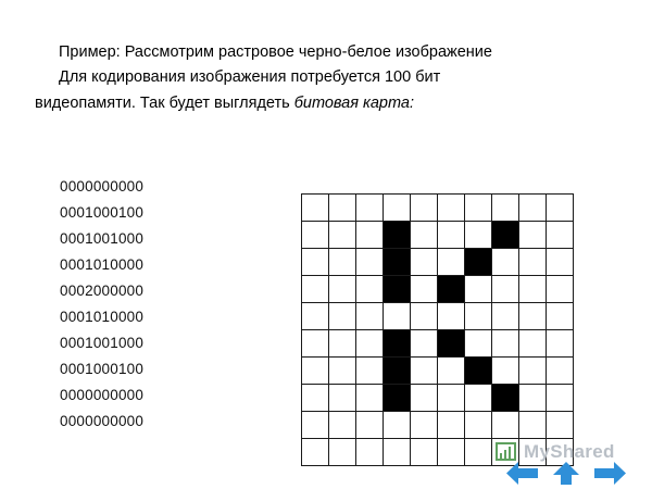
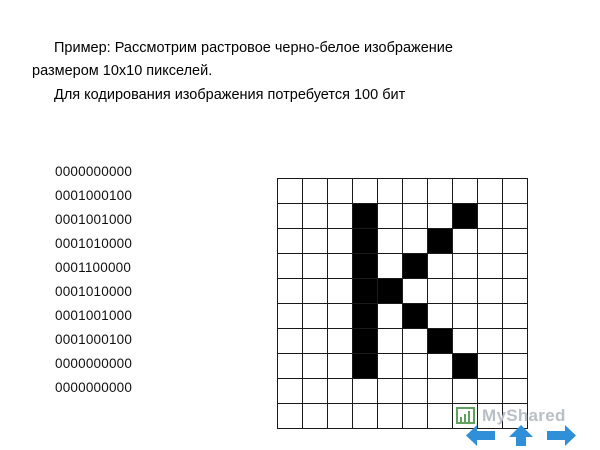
  Пример: Рассмотрим растровое черно-белое изображение
+ размером 10х10 пикселей.
  Для кодирования изображения потребуется 100 бит
- видеопамяти. Так будет выглядеть битовая карта:
  0000000000
  0001000100
  0001001000
  0001010000
- 0002000000
+ 0001100000
  0001010000
  0001001000
  0001000100
  0000000000
  0000000000
  MyShared
